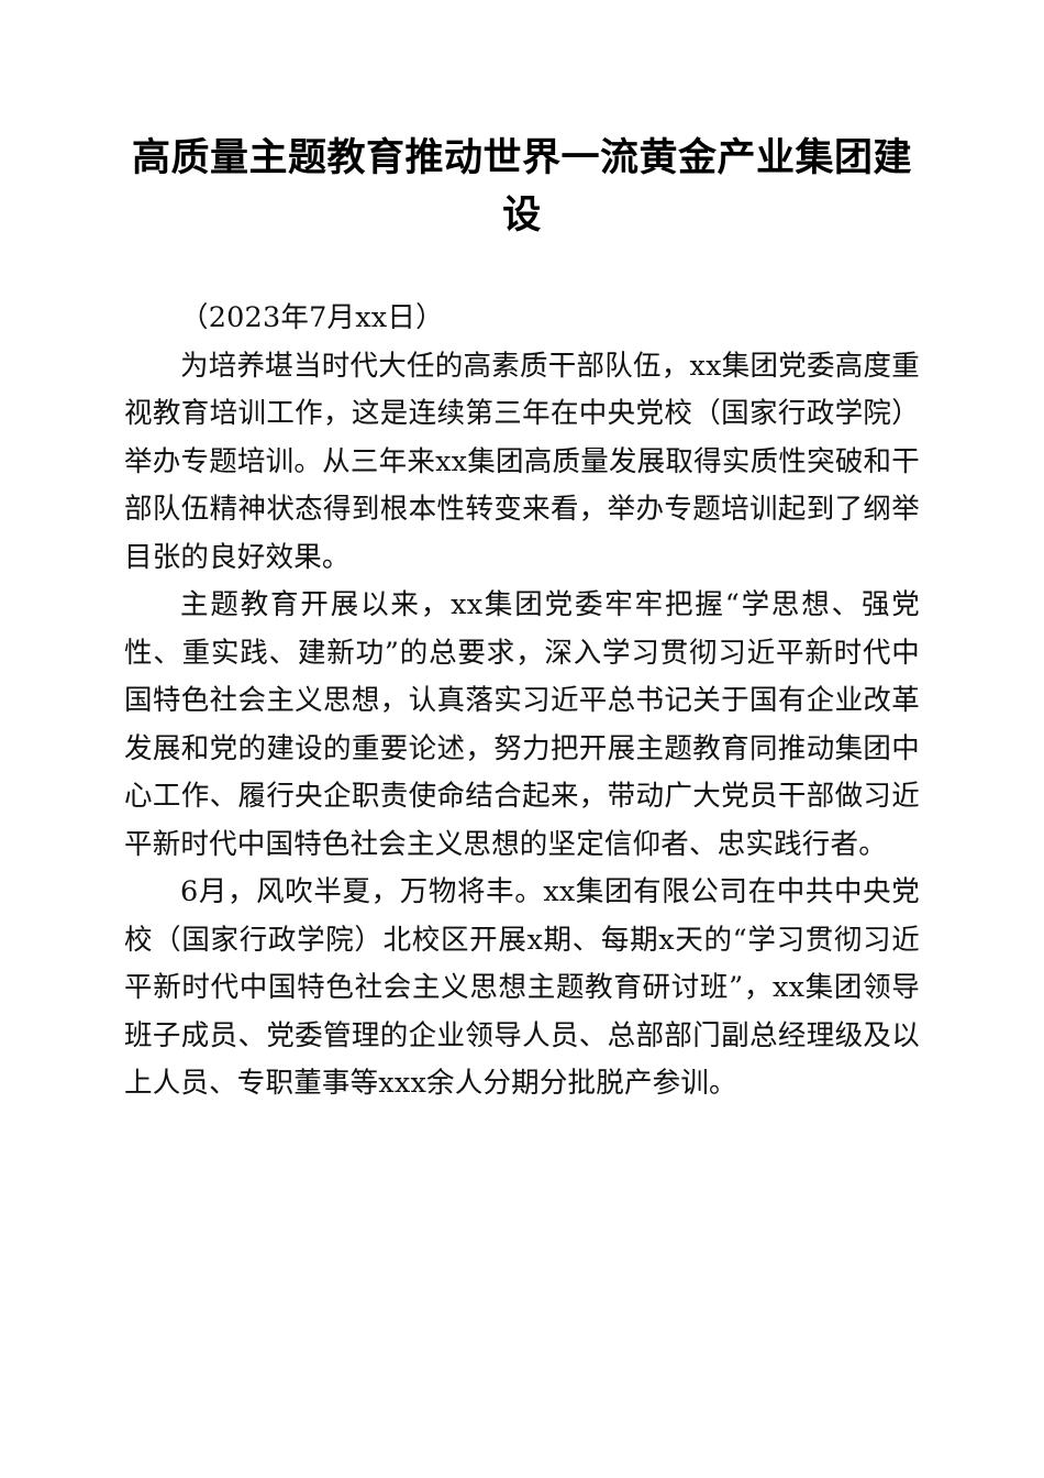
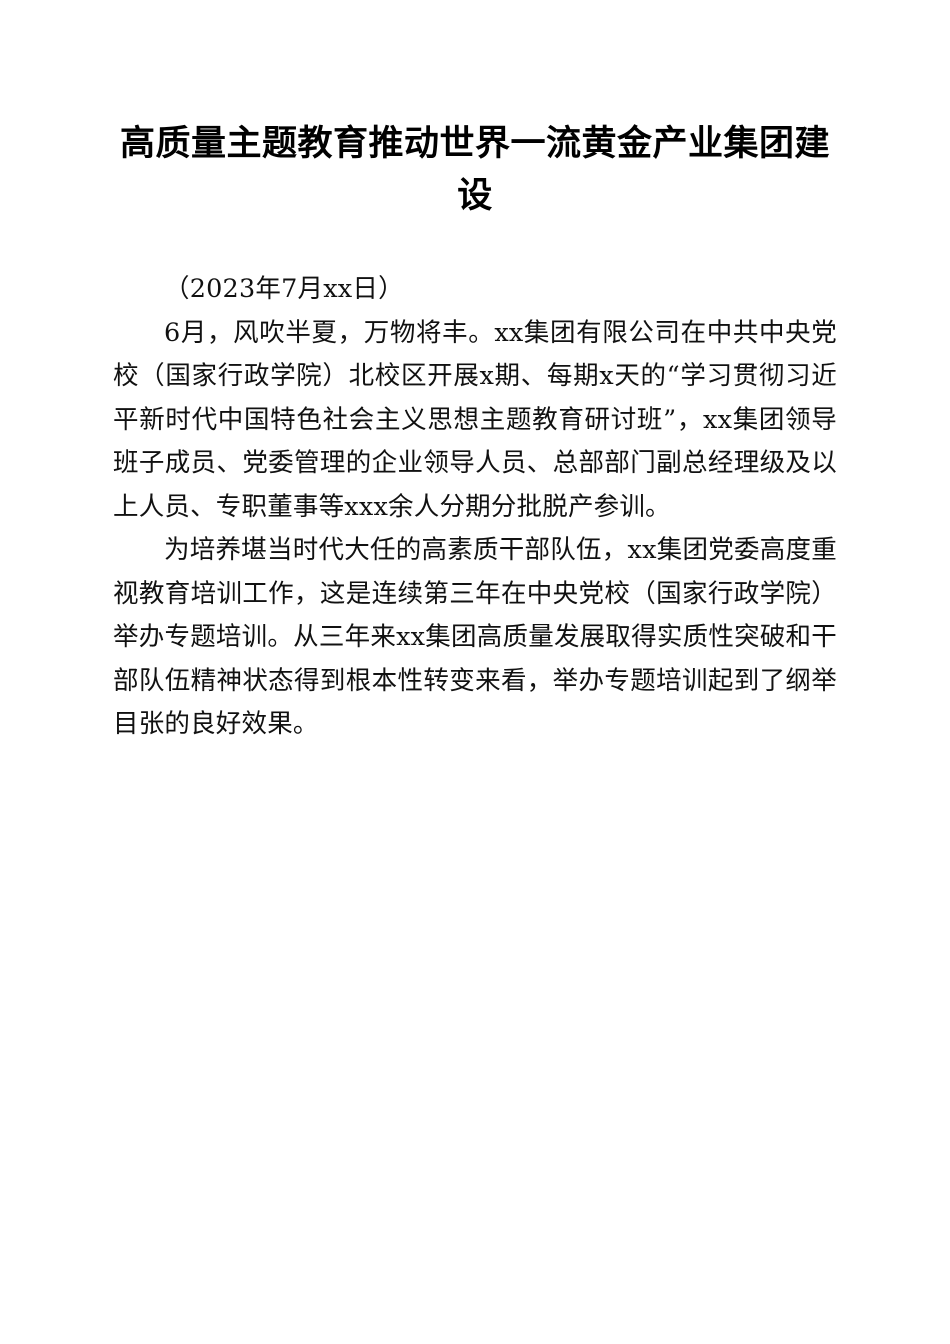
  高质量主题教育推动世界一流黄金产业集团建设
  （2023年7月xx日）
- 为培养堪当时代大任的高素质干部队伍，xx集团党委高度重视教育培训工作，这是连续第三年在中央党校（国家行政学院）举办专题培训。从三年来xx集团高质量发展取得实质性突破和干部队伍精神状态得到根本性转变来看，举办专题培训起到了纲举目张的良好效果。
+ 6月，风吹半夏，万物将丰。xx集团有限公司在中共中央党校（国家行政学院）北校区开展x期、每期x天的“学习贯彻习近平新时代中国特色社会主义思想主题教育研讨班”，xx集团领导班子成员、党委管理的企业领导人员、总部部门副总经理级及以上人员、专职董事等xxx余人分期分批脱产参训。
- 主题教育开展以来，xx集团党委牢牢把握“学思想、强党性、重实践、建新功”的总要求，深入学习贯彻习近平新时代中国特色社会主义思想，认真落实习近平总书记关于国有企业改革发展和党的建设的重要论述，努力把开展主题教育同推动集团中心工作、履行央企职责使命结合起来，带动广大党员干部做习近平新时代中国特色社会主义思想的坚定信仰者、忠实践行者。
- 6月，风吹半夏，万物将丰。xx集团有限公司在中共中央党校（国家行政学院）北校区开展x期、每期x天的“学习贯彻习近平新时代中国特色社会主义思想主题教育研讨班”，xx集团领导班子成员、党委管理的企业领导人员、总部部门副总经理级及以上人员、专职董事等xxx余人分期分批脱产参训。
+ 为培养堪当时代大任的高素质干部队伍，xx集团党委高度重视教育培训工作，这是连续第三年在中央党校（国家行政学院）举办专题培训。从三年来xx集团高质量发展取得实质性突破和干部队伍精神状态得到根本性转变来看，举办专题培训起到了纲举目张的良好效果。
